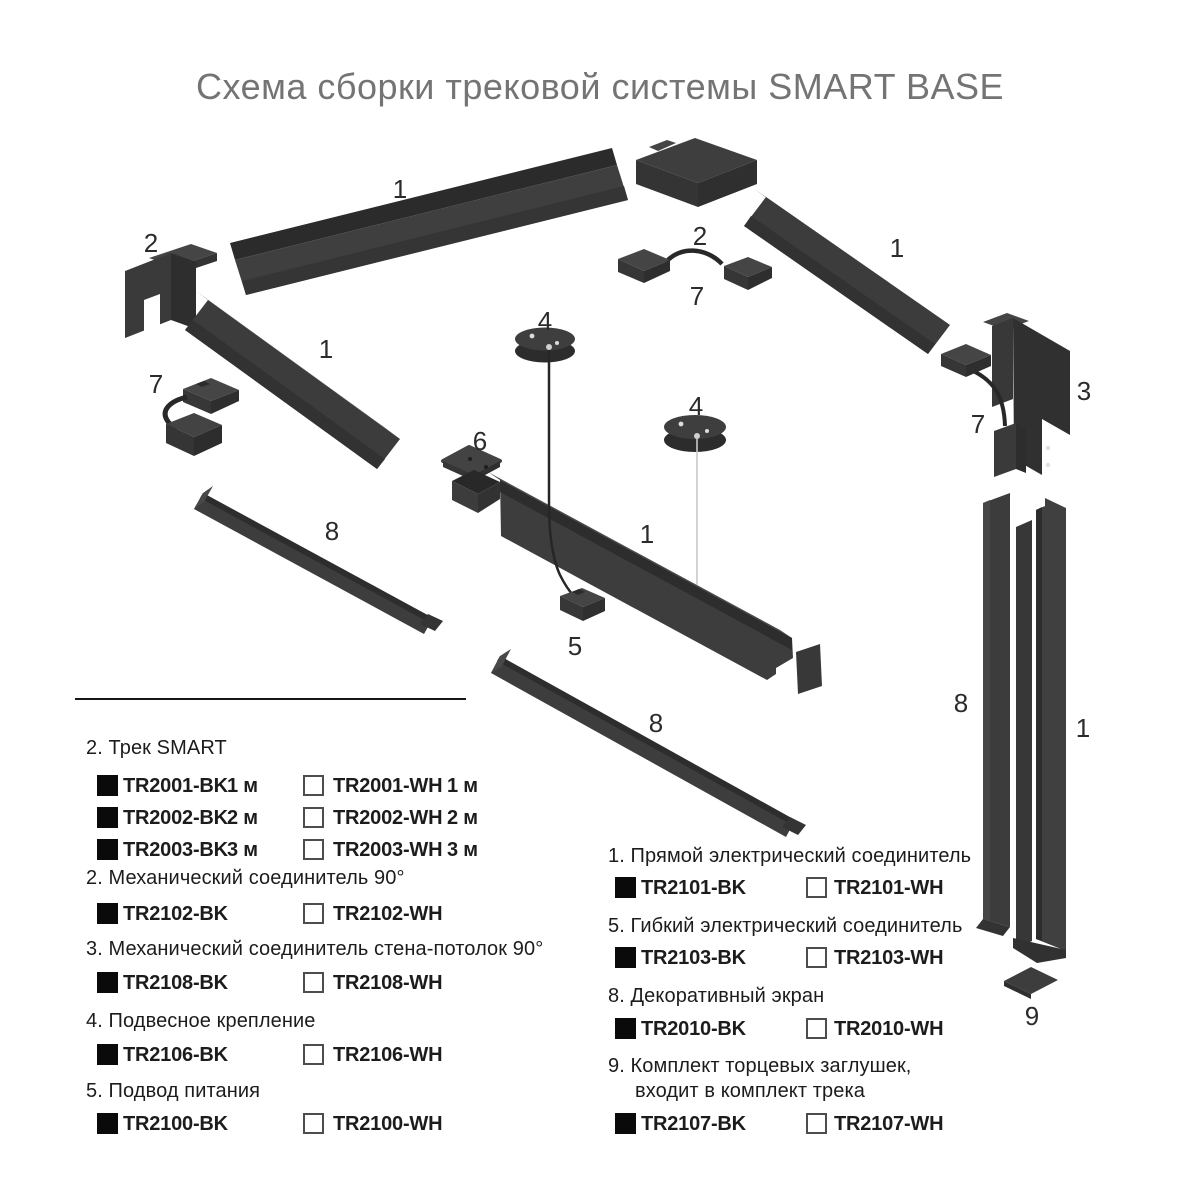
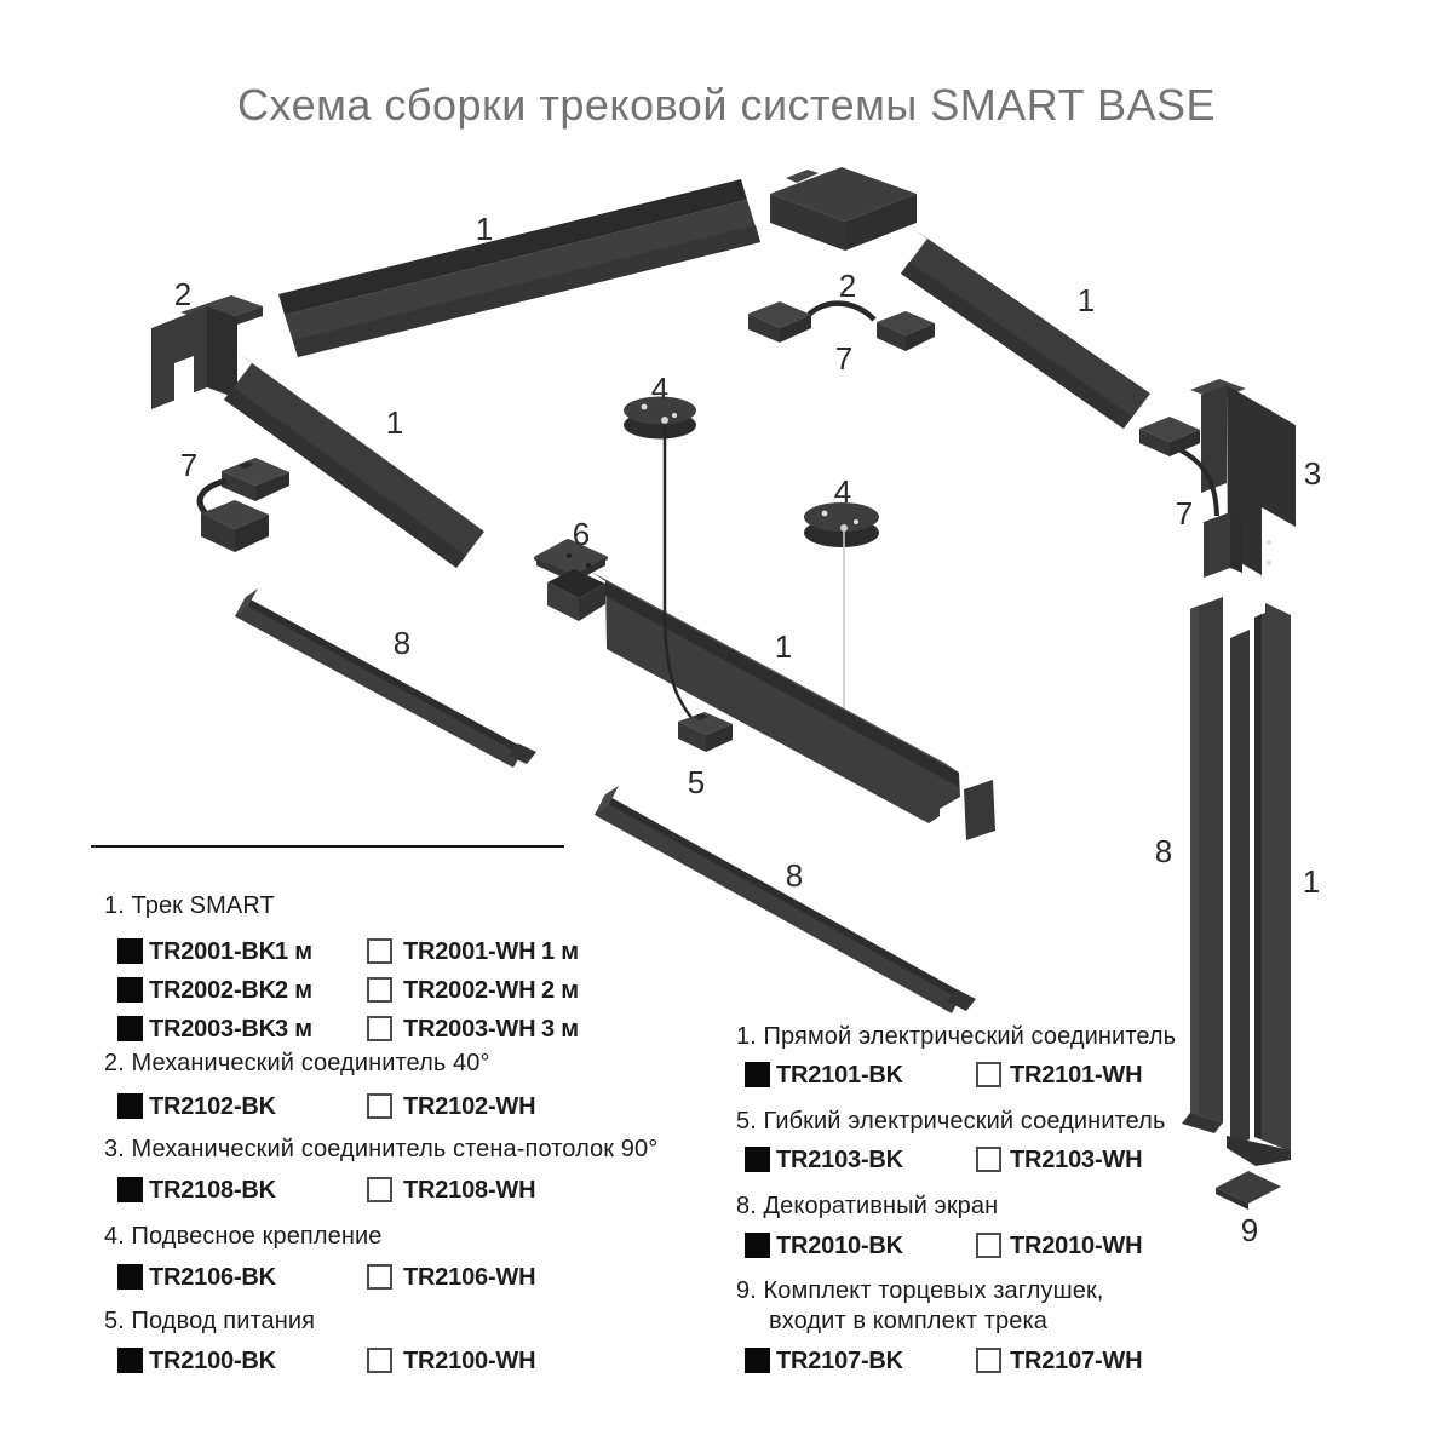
  Схема сборки трековой системы SMART BASE
  1
  2
  1
  7
  2
  7
  1
  4
  3
  7
  4
  6
  1
  8
  5
  8
  8
  1
  9
- 2. Трек SMART
+ 1. Трек SMART
  TR2001-BK
  1 м
  TR2001-WH
  1 м
  TR2002-BK
  2 м
  TR2002-WH
  2 м
  TR2003-BK
  3 м
  TR2003-WH
  3 м
- 2. Механический соединитель 90°
+ 2. Механический соединитель 40°
  TR2102-BK
  TR2102-WH
  3. Механический соединитель стена-потолок 90°
  TR2108-BK
  TR2108-WH
  4. Подвесное крепление
  TR2106-BK
  TR2106-WH
  5. Подвод питания
  TR2100-BK
  TR2100-WH
  1. Прямой электрический соединитель
  TR2101-BK
  TR2101-WH
  5. Гибкий электрический соединитель
  TR2103-BK
  TR2103-WH
  8. Декоративный экран
  TR2010-BK
  TR2010-WH
  9. Комплект торцевых заглушек,
  входит в комплект трека
  TR2107-BK
  TR2107-WH
